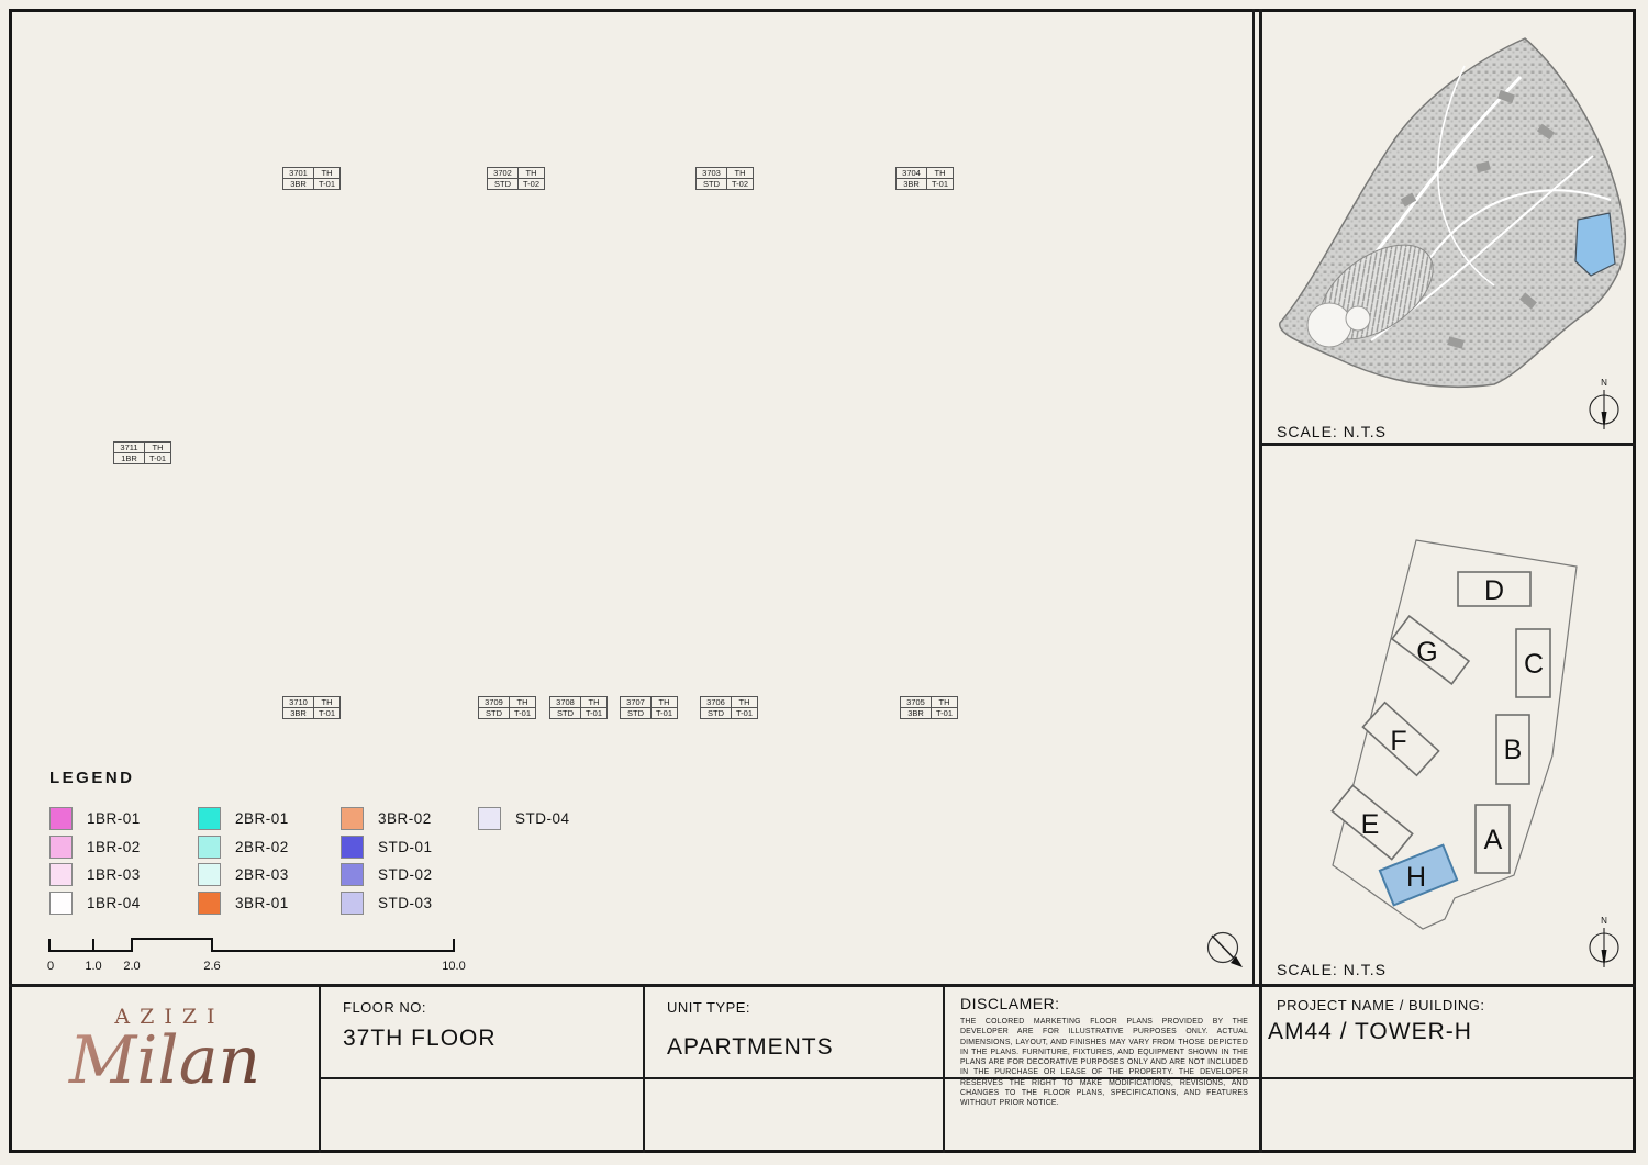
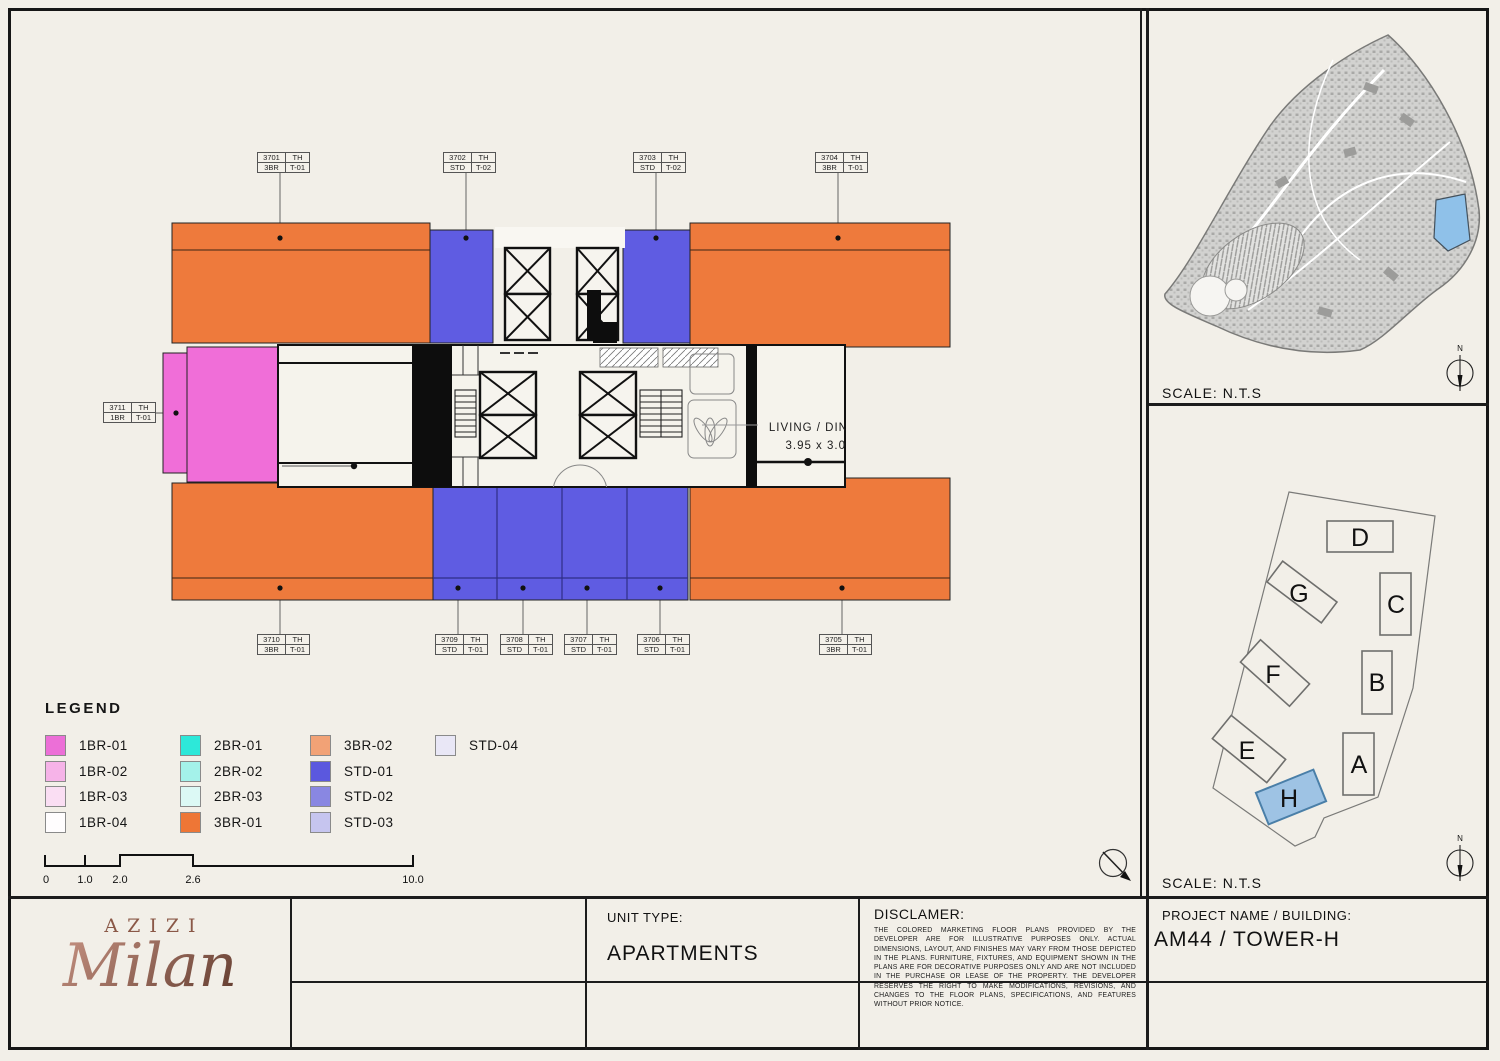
+ LIVING / DIN
+ 3.95 x 3.0
  3701
  TH
  3BR
  T-01
  3702
  TH
  STD
  T-02
  3703
  TH
  STD
  T-02
  3704
  TH
  3BR
  T-01
  3711
  TH
  1BR
  T-01
  3710
  TH
  3BR
  T-01
  3709
  TH
  STD
  T-01
  3708
  TH
  STD
  T-01
  3707
  TH
  STD
  T-01
  3706
  TH
  STD
  T-01
  3705
  TH
  3BR
  T-01
  LEGEND
  1BR-01
  1BR-02
  1BR-03
  1BR-04
  2BR-01
  2BR-02
  2BR-03
  3BR-01
  3BR-02
  STD-01
  STD-02
  STD-03
  STD-04
  0
  1.0
  2.0
  2.6
  10.0
  N
  SCALE: N.T.S
  A
  B
  C
  D
  G
  F
  E
  H
  N
  SCALE: N.T.S
  AZIZI
  Milan
- FLOOR NO:
- 37TH FLOOR
  UNIT TYPE:
  APARTMENTS
  DISCLAMER:
  PROJECT NAME / BUILDING:
  AM44 / TOWER-H
